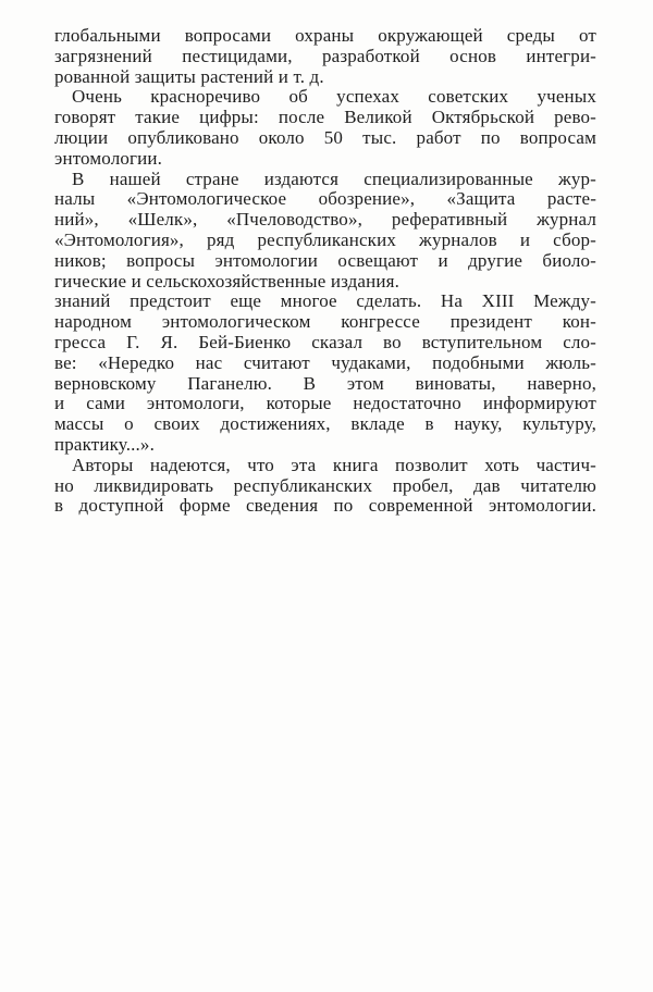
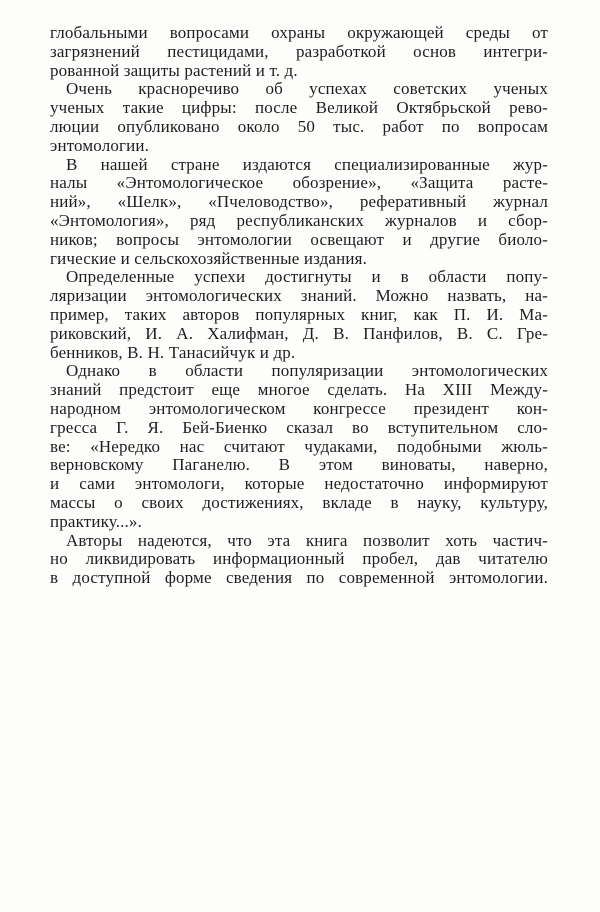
  глобальными вопросами охраны окружающей среды от
  загрязнений пестицидами, разработкой основ интегри-
  рованной защиты растений и т. д.
  Очень красноречиво об успехах советских ученых
- говорят такие цифры: после Великой Октябрьской рево-
+ ученых такие цифры: после Великой Октябрьской рево-
  люции опубликовано около 50 тыс. работ по вопросам
  энтомологии.
  В нашей стране издаются специализированные жур-
  налы «Энтомологическое обозрение», «Защита расте-
  ний», «Шелк», «Пчеловодство», реферативный журнал
  «Энтомология», ряд республиканских журналов и сбор-
  ников; вопросы энтомологии освещают и другие биоло-
  гические и сельскохозяйственные издания.
+ Определенные успехи достигнуты и в области попу-
+ ляризации энтомологических знаний. Можно назвать, на-
+ пример, таких авторов популярных книг, как П. И. Ма-
+ риковский, И. А. Халифман, Д. В. Панфилов, В. С. Гре-
+ бенников, В. Н. Танасийчук и др.
+ Однако в области популяризации энтомологических
  знаний предстоит еще многое сделать. На XIII Между-
  народном энтомологическом конгрессе президент кон-
  гресса Г. Я. Бей-Биенко сказал во вступительном сло-
  ве: «Нередко нас считают чудаками, подобными жюль-
  верновскому Паганелю. В этом виноваты, наверно,
  и сами энтомологи, которые недостаточно информируют
  массы о своих достижениях, вкладе в науку, культуру,
  практику...».
  Авторы надеются, что эта книга позволит хоть частич-
- но ликвидировать республиканских пробел, дав читателю
+ но ликвидировать информационный пробел, дав читателю
  в доступной форме сведения по современной энтомологии.
